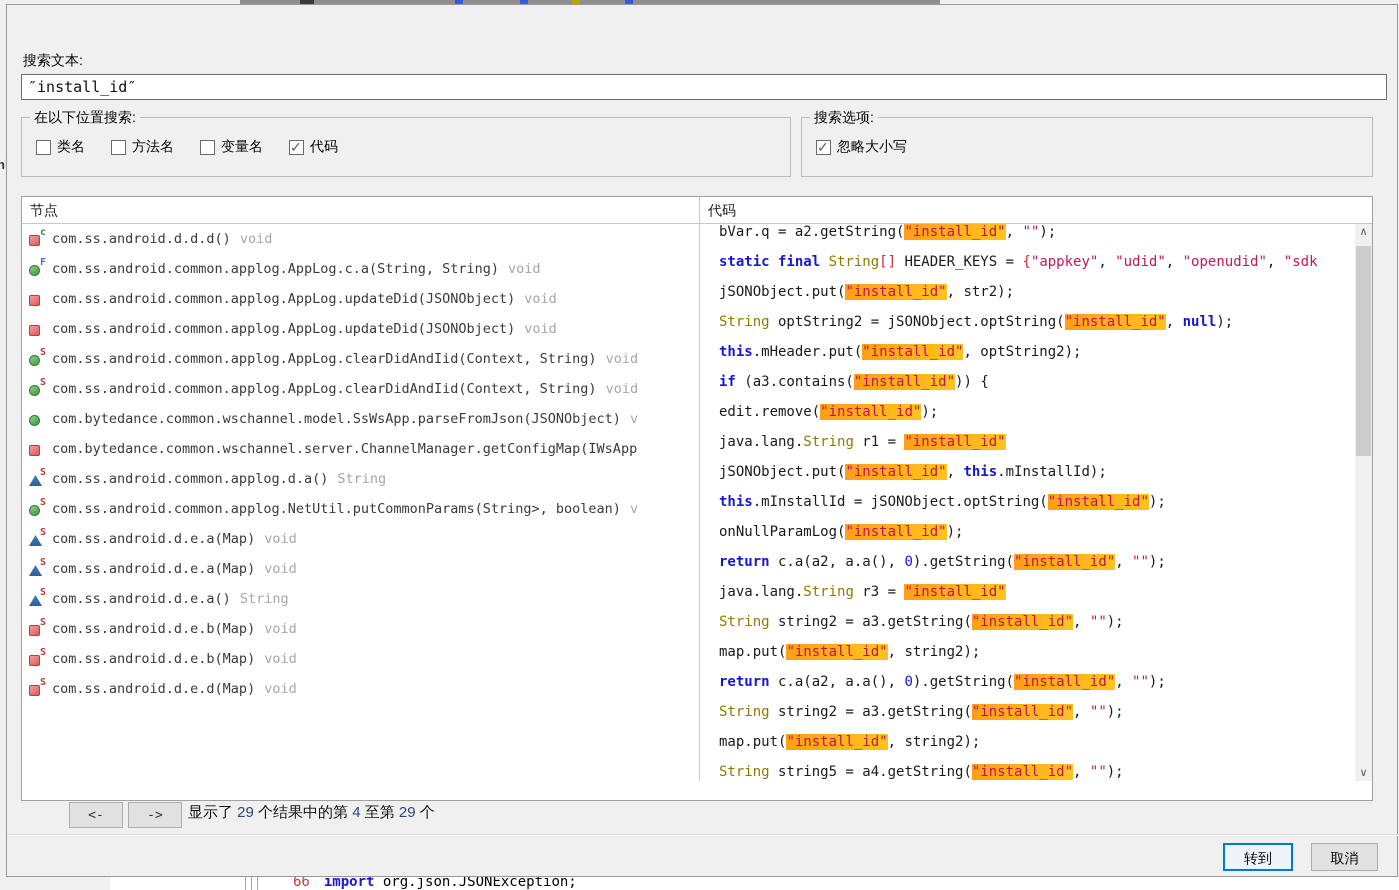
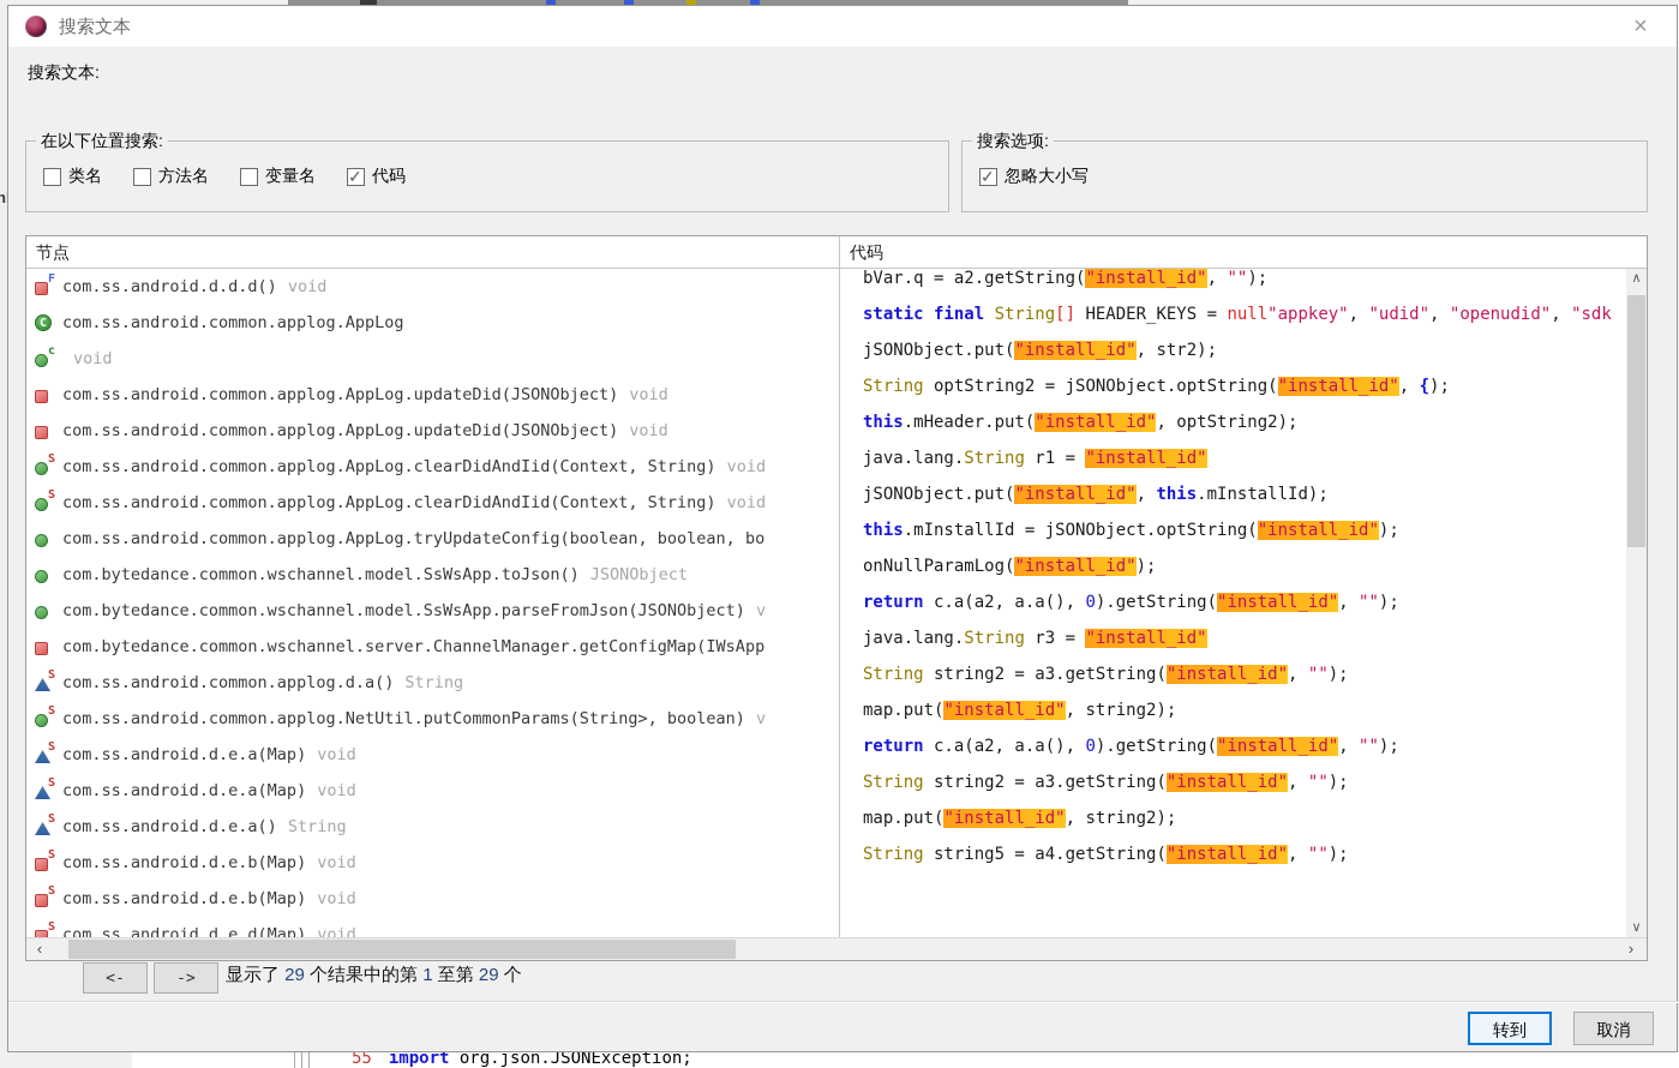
- 66 import org.json.JSONException;
+ 55 import org.json.JSONException;
+ 搜索文本
+ ×
  搜索文本:
- ″install_id″
  在以下位置搜索:
  类名
  方法名
  变量名
  代码
  搜索选项:
  忽略大小写
  节点
  代码
- c
+ F
  com.ss.android.d.d.d()
  void
+ C
+ com.ss.android.common.applog.AppLog
- F
+ c
- com.ss.android.common.applog.AppLog.c.a(String, String)
  void
  com.ss.android.common.applog.AppLog.updateDid(JSONObject)
  void
  com.ss.android.common.applog.AppLog.updateDid(JSONObject)
  void
  S
  com.ss.android.common.applog.AppLog.clearDidAndIid(Context, String)
  void
  S
  com.ss.android.common.applog.AppLog.clearDidAndIid(Context, String)
  void
+ com.ss.android.common.applog.AppLog.tryUpdateConfig(boolean, boolean, bo
+ com.bytedance.common.wschannel.model.SsWsApp.toJson()
+ JSONObject
  com.bytedance.common.wschannel.model.SsWsApp.parseFromJson(JSONObject)
  v
  com.bytedance.common.wschannel.server.ChannelManager.getConfigMap(IWsApp
  S
  com.ss.android.common.applog.d.a()
  String
  S
  com.ss.android.common.applog.NetUtil.putCommonParams(String>, boolean)
  v
  S
  com.ss.android.d.e.a(Map)
  void
  S
  com.ss.android.d.e.a(Map)
  void
  S
  com.ss.android.d.e.a()
  String
  S
  com.ss.android.d.e.b(Map)
  void
  S
  com.ss.android.d.e.b(Map)
  void
  S
  com.ss.android.d.e.d(Map)
  void
  bVar.q = a2.getString("install_id", "");
- static final String[] HEADER_KEYS = {"appkey", "udid", "openudid", "sdk
+ static final String[] HEADER_KEYS = null"appkey", "udid", "openudid", "sdk
  jSONObject.put("install_id", str2);
- String optString2 = jSONObject.optString("install_id", null);
+ String optString2 = jSONObject.optString("install_id", {);
  this.mHeader.put("install_id", optString2);
- if (a3.contains("install_id")) {
- edit.remove("install_id");
  java.lang.String r1 = "install_id"
  jSONObject.put("install_id", this.mInstallId);
  this.mInstallId = jSONObject.optString("install_id");
  onNullParamLog("install_id");
  return c.a(a2, a.a(), 0).getString("install_id", "");
  java.lang.String r3 = "install_id"
  String string2 = a3.getString("install_id", "");
  map.put("install_id", string2);
  return c.a(a2, a.a(), 0).getString("install_id", "");
  String string2 = a3.getString("install_id", "");
  map.put("install_id", string2);
  String string5 = a4.getString("install_id", "");
  ∧
  ∨
+ ‹
+ ›
  <-
  ->
- 显示了 29 个结果中的第 4 至第 29 个
+ 显示了 29 个结果中的第 1 至第 29 个
  转到
  取消
